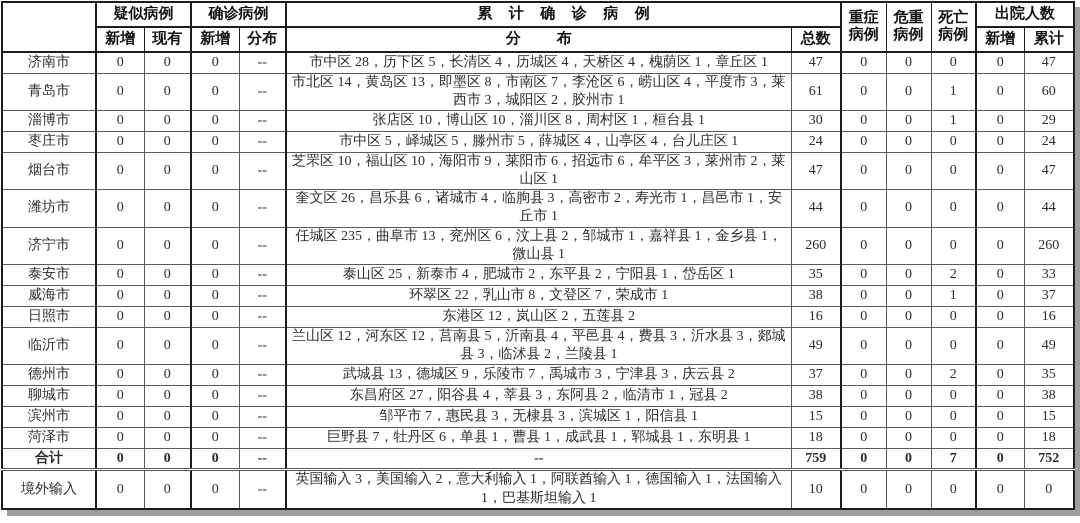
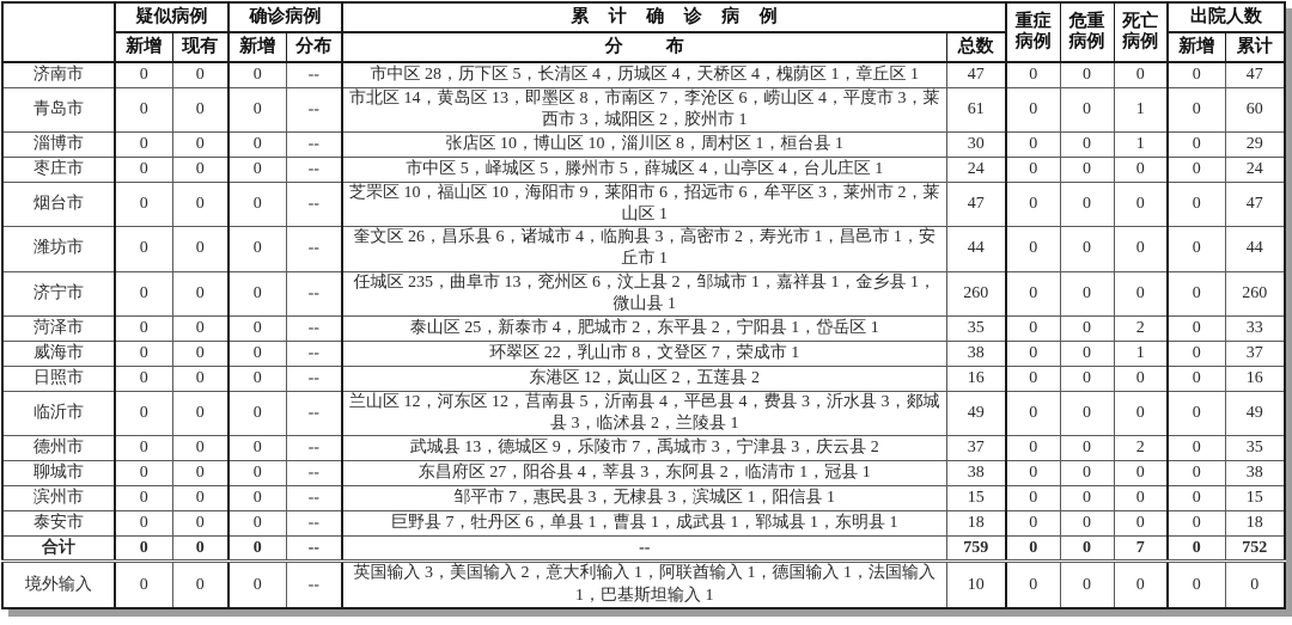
  	疑似病例	确诊病例	累计确诊病例	重症病例	危重病例	死亡病例	出院人数
  新增	现有	新增	分布	分布	总数	新增	累计
  济南市	0	0	0	--	市中区 28，历下区 5，长清区 4，历城区 4，天桥区 4，槐荫区 1，章丘区 1	47	0	0	0	0	47
  青岛市	0	0	0	--	市北区 14，黄岛区 13，即墨区 8，市南区 7，李沧区 6，崂山区 4，平度市 3，莱西市 3，城阳区 2，胶州市 1	61	0	0	1	0	60
  淄博市	0	0	0	--	张店区 10，博山区 10，淄川区 8，周村区 1，桓台县 1	30	0	0	1	0	29
  枣庄市	0	0	0	--	市中区 5，峄城区 5，滕州市 5，薛城区 4，山亭区 4，台儿庄区 1	24	0	0	0	0	24
  烟台市	0	0	0	--	芝罘区 10，福山区 10，海阳市 9，莱阳市 6，招远市 6，牟平区 3，莱州市 2，莱山区 1	47	0	0	0	0	47
  潍坊市	0	0	0	--	奎文区 26，昌乐县 6，诸城市 4，临朐县 3，高密市 2，寿光市 1，昌邑市 1，安丘市 1	44	0	0	0	0	44
  济宁市	0	0	0	--	任城区 235，曲阜市 13，兖州区 6，汶上县 2，邹城市 1，嘉祥县 1，金乡县 1，微山县 1	260	0	0	0	0	260
- 泰安市	0	0	0	--	泰山区 25，新泰市 4，肥城市 2，东平县 2，宁阳县 1，岱岳区 1	35	0	0	2	0	33
+ 菏泽市	0	0	0	--	泰山区 25，新泰市 4，肥城市 2，东平县 2，宁阳县 1，岱岳区 1	35	0	0	2	0	33
  威海市	0	0	0	--	环翠区 22，乳山市 8，文登区 7，荣成市 1	38	0	0	1	0	37
  日照市	0	0	0	--	东港区 12，岚山区 2，五莲县 2	16	0	0	0	0	16
  临沂市	0	0	0	--	兰山区 12，河东区 12，莒南县 5，沂南县 4，平邑县 4，费县 3，沂水县 3，郯城县 3，临沭县 2，兰陵县 1	49	0	0	0	0	49
  德州市	0	0	0	--	武城县 13，德城区 9，乐陵市 7，禹城市 3，宁津县 3，庆云县 2	37	0	0	2	0	35
- 聊城市	0	0	0	--	东昌府区 27，阳谷县 4，莘县 3，东阿县 2，临清市 1，冠县 2	38	0	0	0	0	38
+ 聊城市	0	0	0	--	东昌府区 27，阳谷县 4，莘县 3，东阿县 2，临清市 1，冠县 1	38	0	0	0	0	38
  滨州市	0	0	0	--	邹平市 7，惠民县 3，无棣县 3，滨城区 1，阳信县 1	15	0	0	0	0	15
- 菏泽市	0	0	0	--	巨野县 7，牡丹区 6，单县 1，曹县 1，成武县 1，郓城县 1，东明县 1	18	0	0	0	0	18
+ 泰安市	0	0	0	--	巨野县 7，牡丹区 6，单县 1，曹县 1，成武县 1，郓城县 1，东明县 1	18	0	0	0	0	18
  合计	0	0	0	--	--	759	0	0	7	0	752
  境外输入	0	0	0	--	英国输入 3，美国输入 2，意大利输入 1，阿联酋输入 1，德国输入 1，法国输入 1，巴基斯坦输入 1	10	0	0	0	0	0
